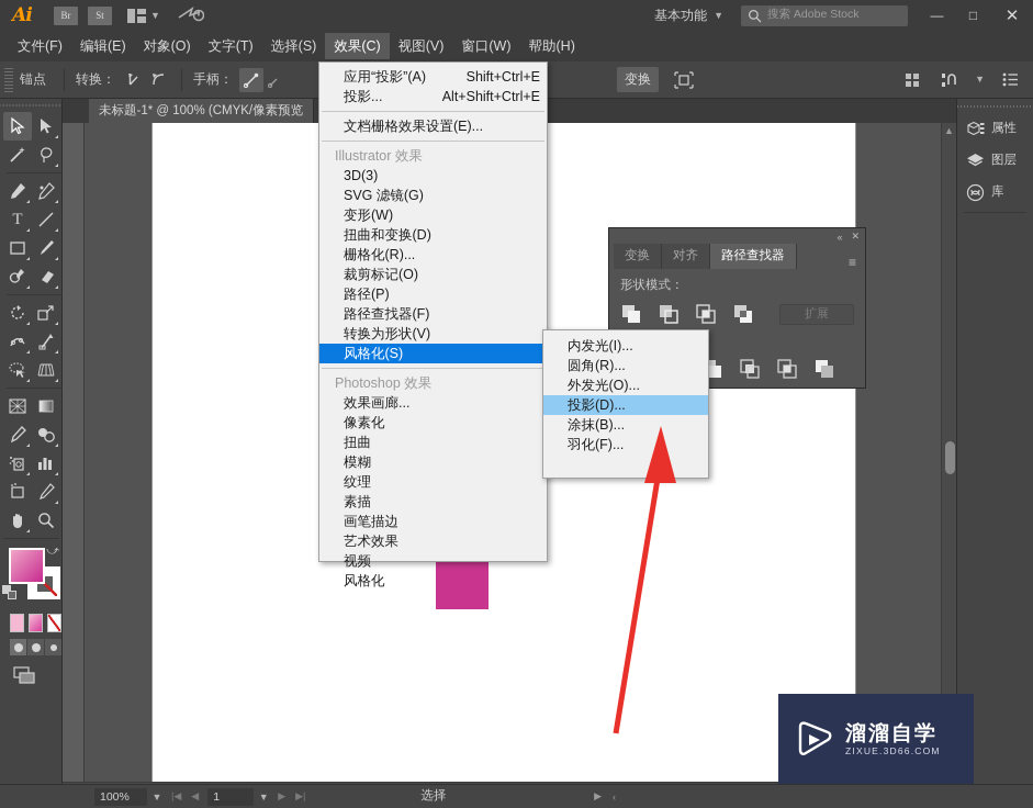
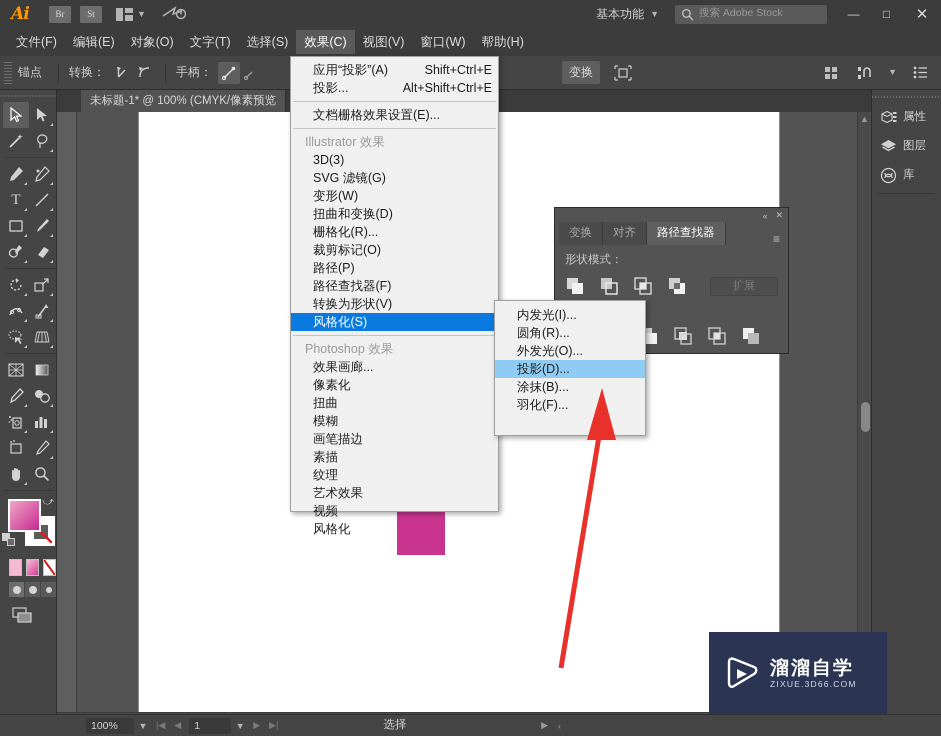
  Ai
  Br
  St
  ▼
  基本功能
  ▼
  搜索 Adobe Stock
  —
  □
  ✕
  文件(F)
  编辑(E)
  对象(O)
  文字(T)
  选择(S)
  效果(C)
  视图(V)
  窗口(W)
  帮助(H)
  锚点
  转换：
  手柄：
  变换
  ▼
  T
  ⤻
  未标题-1* @ 100% (CMYK/像素预览
  ▲
  «
  ✕
  变换
  对齐
  路径查找器
  ≡
  形状模式：
  扩展
  应用“投影”(A)
  Shift+Ctrl+E
  投影...
  Alt+Shift+Ctrl+E
  文档栅格效果设置(E)...
  Illustrator 效果
  3D(3)
  SVG 滤镜(G)
  变形(W)
  扭曲和变换(D)
  栅格化(R)...
  裁剪标记(O)
  路径(P)
  路径查找器(F)
  转换为形状(V)
  风格化(S)
  Photoshop 效果
  效果画廊...
  像素化
  扭曲
  模糊
- 纹理
+ 画笔描边
  素描
- 画笔描边
+ 纹理
  艺术效果
  视频
  风格化
  内发光(I)...
  圆角(R)...
  外发光(O)...
  投影(D)...
  涂抹(B)...
  羽化(F)...
  属性
  图层
  库
  溜溜自学
  ZIXUE.3D66.COM
  100%
  ▼
  |◀
  ◀
  1
  ▼
  ▶
  ▶|
  选择
  ▶
  ‹
